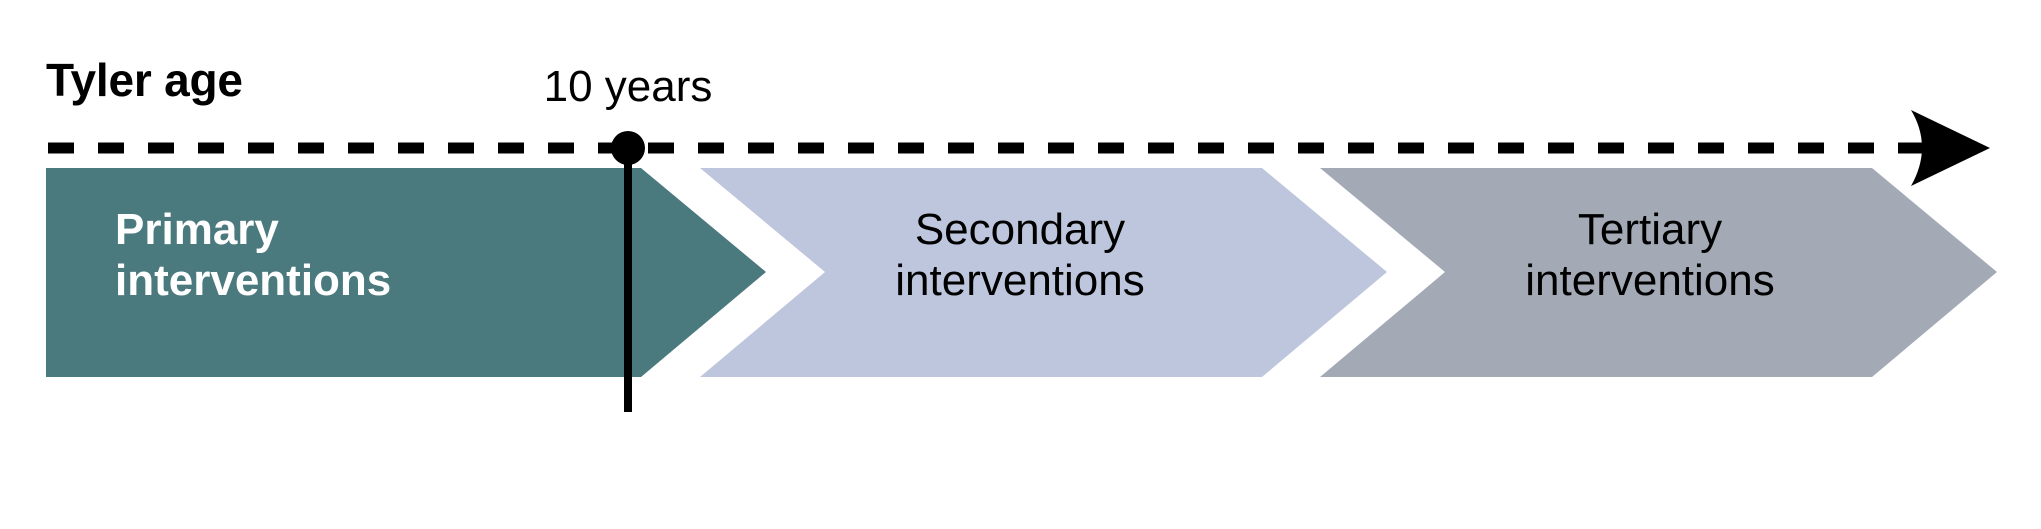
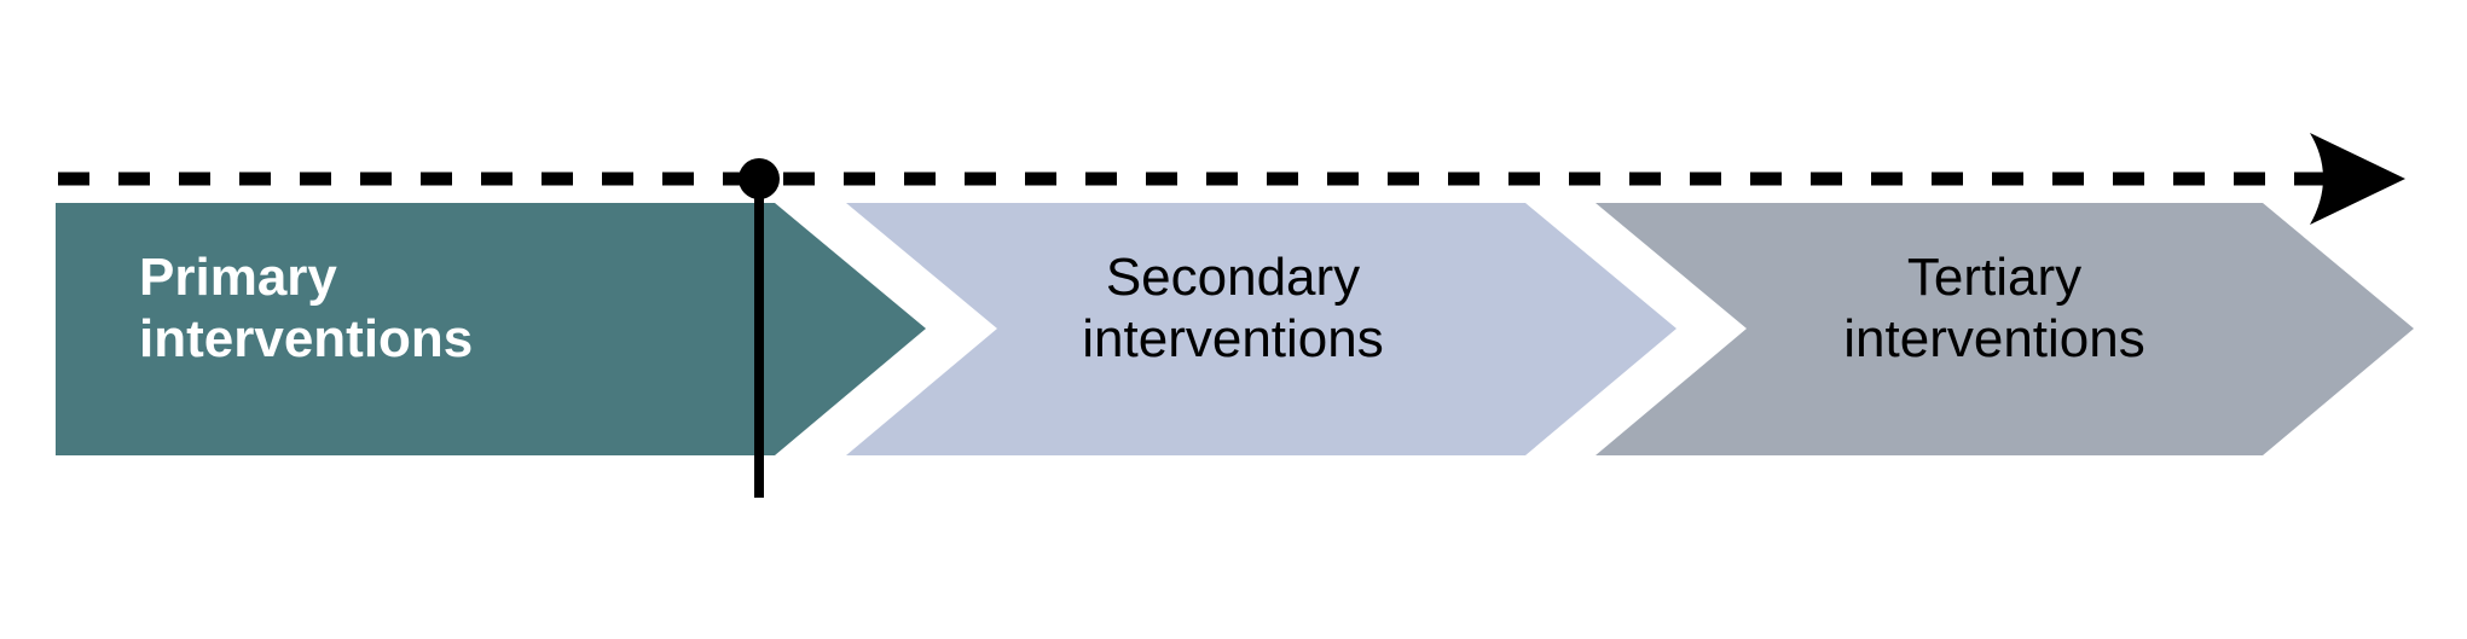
- Tyler age
- 10 years
  Primary
  interventions
  Secondary
  interventions
  Tertiary
  interventions
